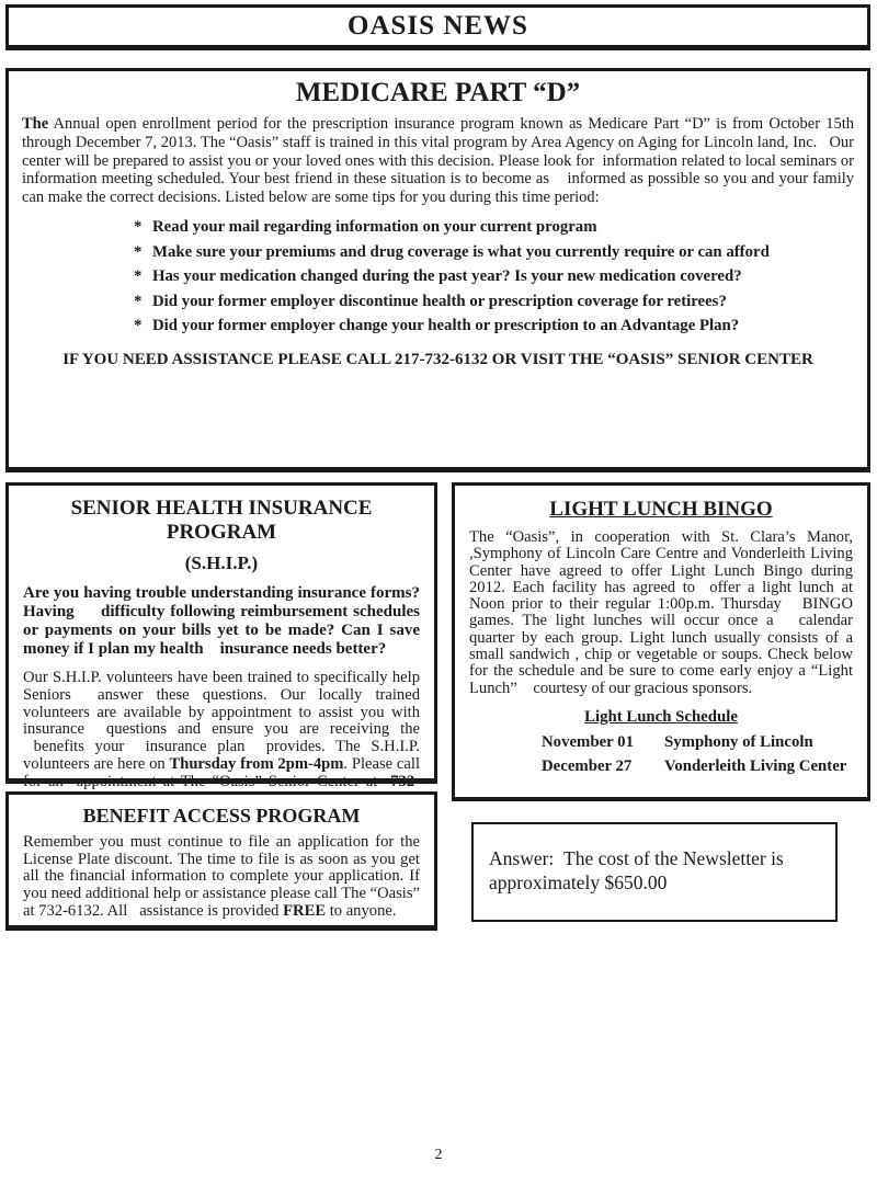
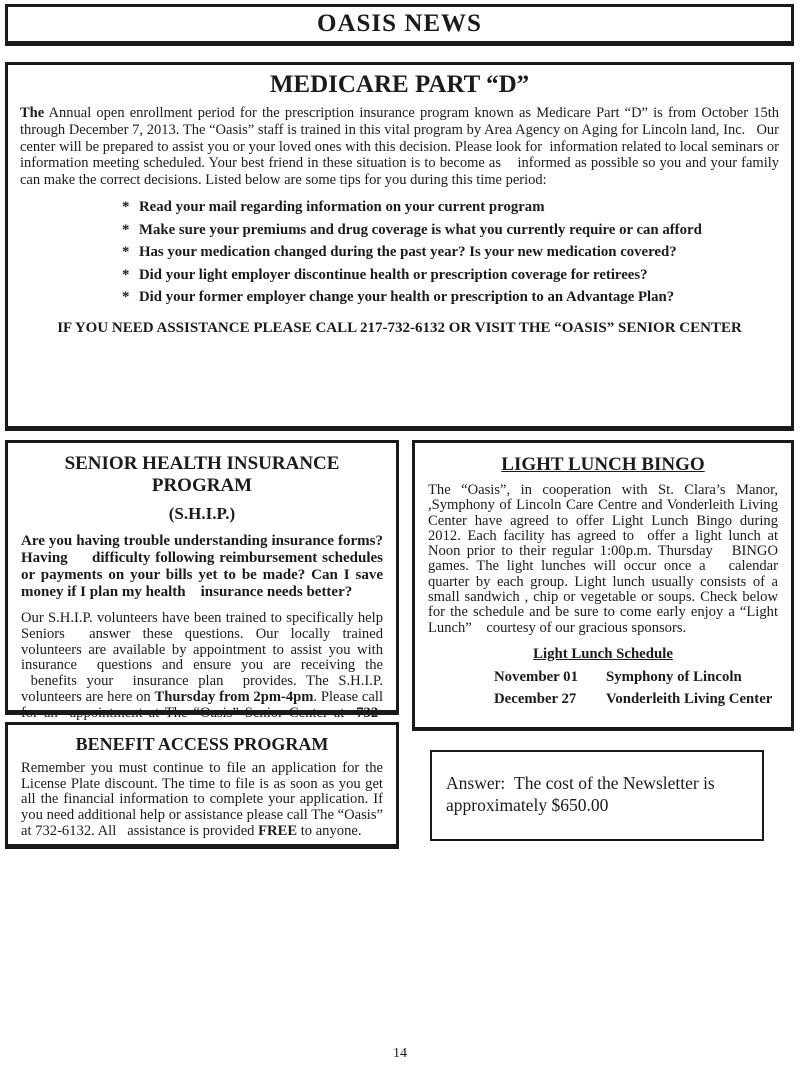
  OASIS NEWS
  MEDICARE PART “D”
  The Annual open enrollment period for the prescription insurance program known as Medicare Part “D” is from October 15th through December 7, 2013. The “Oasis” staff is trained in this vital program by Area Agency on Aging for Lincoln land, Inc. Our center will be prepared to assist you or your loved ones with this decision. Please look for information related to local seminars or information meeting scheduled. Your best friend in these situation is to become as informed as possible so you and your family can make the correct decisions. Listed below are some tips for you during this time period:
  *
  Read your mail regarding information on your current program
  *
  Make sure your premiums and drug coverage is what you currently require or can afford
  *
  Has your medication changed during the past year? Is your new medication covered?
  *
- Did your former employer discontinue health or prescription coverage for retirees?
+ Did your light employer discontinue health or prescription coverage for retirees?
  *
  Did your former employer change your health or prescription to an Advantage Plan?
  IF YOU NEED ASSISTANCE PLEASE CALL 217-732-6132 OR VISIT THE “OASIS” SENIOR CENTER
  SENIOR HEALTH INSURANCE PROGRAM
  (S.H.I.P.)
  Are you having trouble understanding insurance forms? Having difficulty following reimbursement schedules or payments on your bills yet to be made? Can I save money if I plan my health insurance needs better?
  Our S.H.I.P. volunteers have been trained to specifically help Seniors answer these questions. Our locally trained volunteers are available by appointment to assist you with insurance questions and ensure you are receiving the benefits your insurance plan provides. The S.H.I.P. volunteers are here on Thursday from 2pm-4pm. Please call for an appointment at The “Oasis” Senior Center at 732-
  BENEFIT ACCESS PROGRAM
  Remember you must continue to file an application for the License Plate discount. The time to file is as soon as you get all the financial information to complete your application. If you need additional help or assistance please call The “Oasis” at 732-6132. All assistance is provided FREE to anyone.
  LIGHT LUNCH BINGO
  The “Oasis”, in cooperation with St. Clara’s Manor, ,Symphony of Lincoln Care Centre and Vonderleith Living Center have agreed to offer Light Lunch Bingo during 2012. Each facility has agreed to offer a light lunch at Noon prior to their regular 1:00p.m. Thursday BINGO games. The light lunches will occur once a calendar quarter by each group. Light lunch usually consists of a small sandwich , chip or vegetable or soups. Check below for the schedule and be sure to come early enjoy a “Light Lunch” courtesy of our gracious sponsors.
  Light Lunch Schedule
  November 01
  Symphony of Lincoln
  December 27
  Vonderleith Living Center
  Answer: The cost of the Newsletter is approximately $650.00
- 2
+ 14
